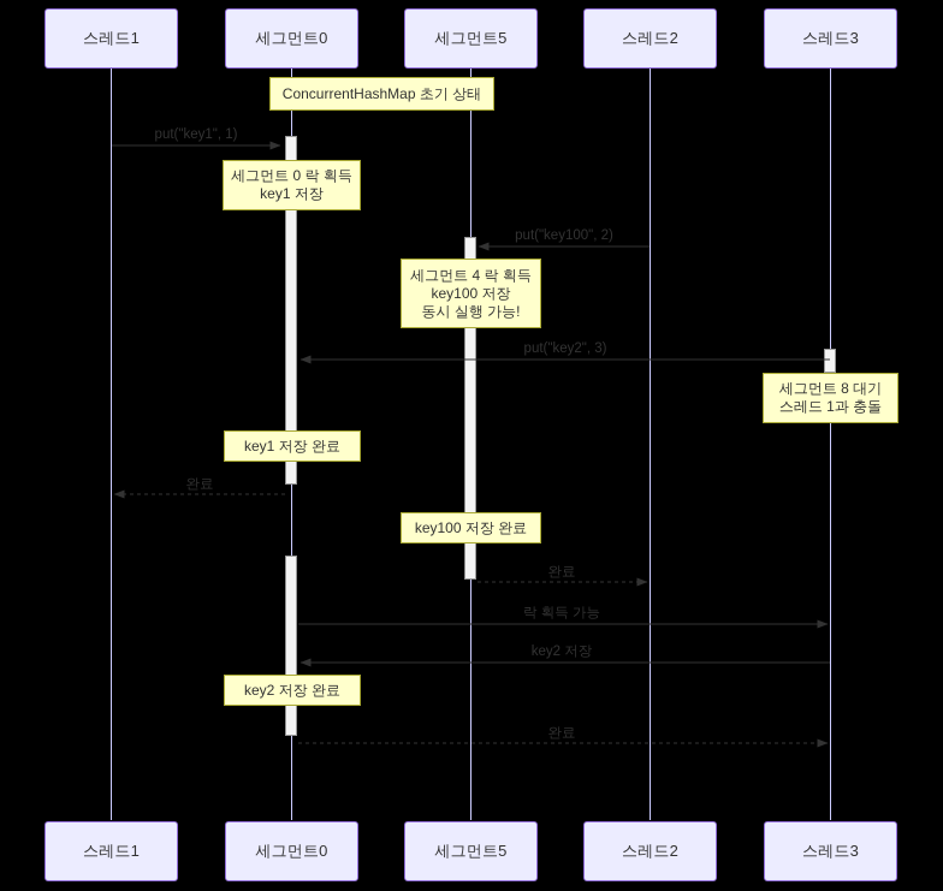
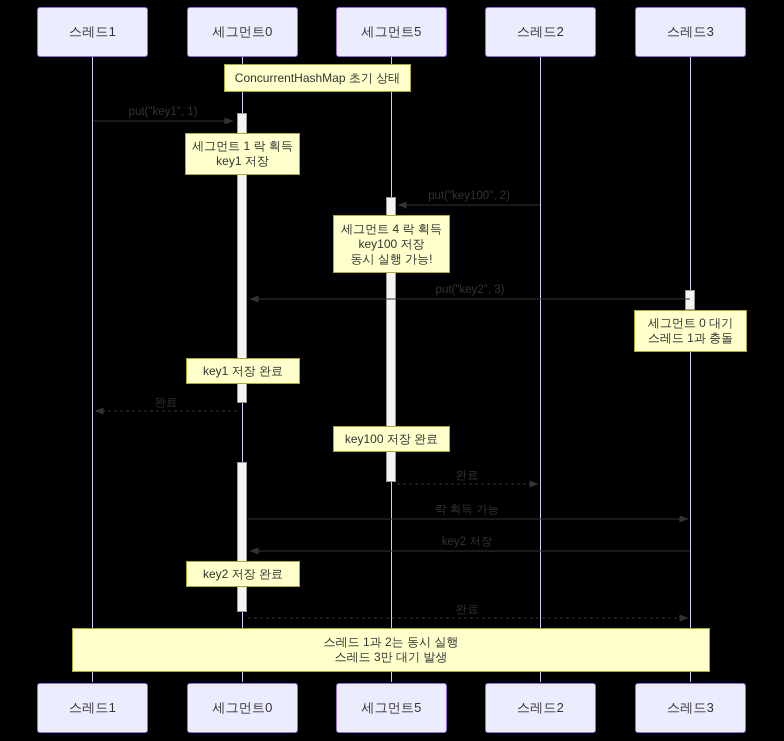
  put("key1", 1)
  put("key100", 2)
  put("key2", 3)
  완료
  완료
  락 획득 가능
  key2 저장
  완료
  스레드1
  세그먼트0
  세그먼트5
  스레드2
  스레드3
  스레드1
  세그먼트0
  세그먼트5
  스레드2
  스레드3
  ConcurrentHashMap 초기 상태
- 세그먼트 0 락 획득
+ 세그먼트 1 락 획득
  key1 저장
  세그먼트 4 락 획득
  key100 저장
  동시 실행 가능!
- 세그먼트 8 대기
+ 세그먼트 0 대기
  스레드 1과 충돌
  key1 저장 완료
  key100 저장 완료
  key2 저장 완료
+ 스레드 1과 2는 동시 실행
+ 스레드 3만 대기 발생
